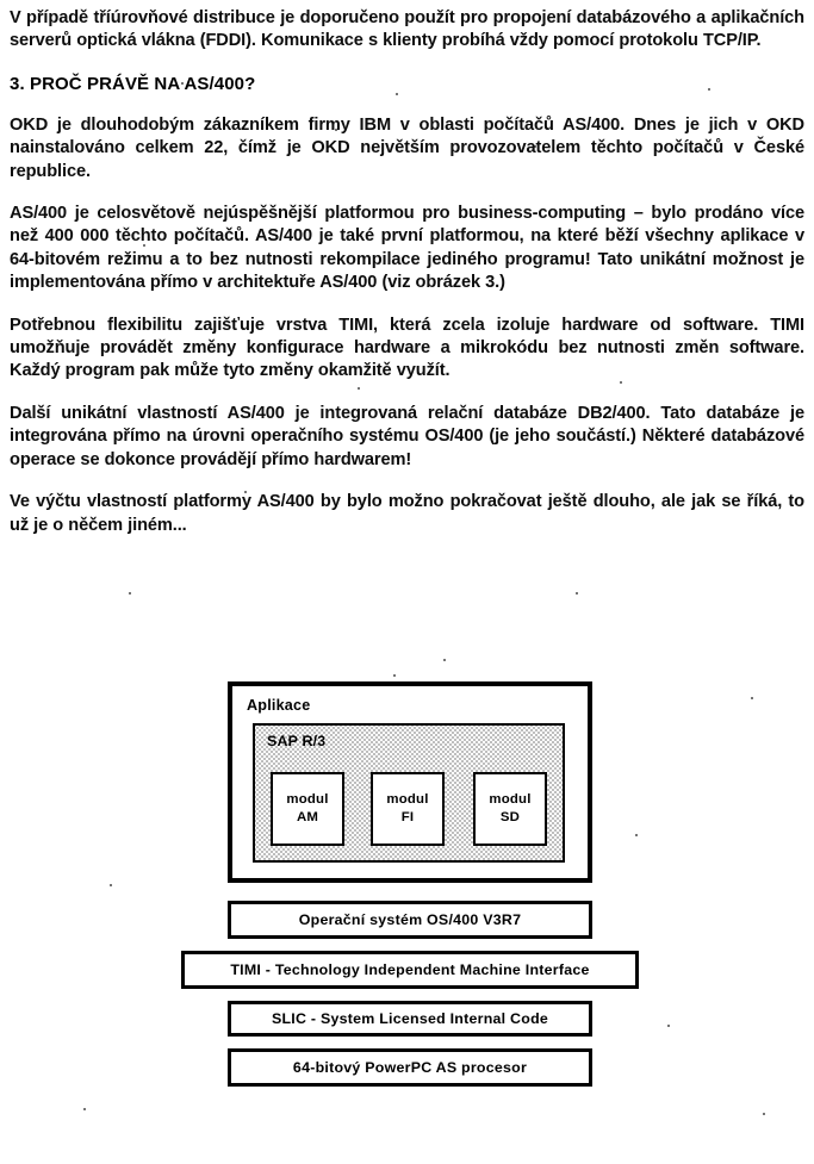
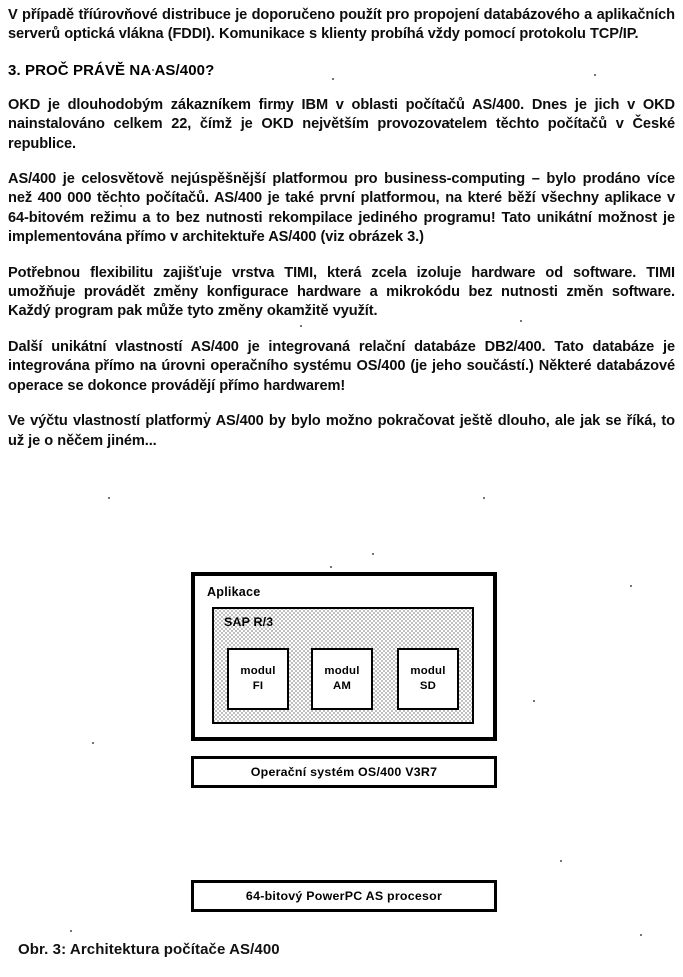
  V případě tříúrovňové distribuce je doporučeno použít pro propojení databázového a aplikačních serverů optická vlákna (FDDI). Komunikace s klienty probíhá vždy pomocí protokolu TCP/IP.
  3. PROČ PRÁVĚ NA AS/400?
  OKD je dlouhodobým zákazníkem firmy IBM v oblasti počítačů AS/400. Dnes je jich v OKD nainstalováno celkem 22, čímž je OKD největším provozovatelem těchto počítačů v České republice.
  AS/400 je celosvětově nejúspěšnější platformou pro business-computing – bylo prodáno více než 400 000 těchto počítačů. AS/400 je také první platformou, na které běží všechny aplikace v 64-bitovém režimu a to bez nutnosti rekompilace jediného programu! Tato unikátní možnost je implementována přímo v architektuře AS/400 (viz obrázek 3.)
  Potřebnou flexibilitu zajišťuje vrstva TIMI, která zcela izoluje hardware od software. TIMI umožňuje provádět změny konfigurace hardware a mikrokódu bez nutnosti změn software. Každý program pak může tyto změny okamžitě využít.
  Další unikátní vlastností AS/400 je integrovaná relační databáze DB2/400. Tato databáze je integrována přímo na úrovni operačního systému OS/400 (je jeho součástí.) Některé databázové operace se dokonce provádějí přímo hardwarem!
  Ve výčtu vlastností platformy AS/400 by bylo možno pokračovat ještě dlouho, ale jak se říká, to už je o něčem jiném...
  Aplikace
  SAP R/3
  modul
- AM
+ FI
  modul
- FI
+ AM
  modul
  SD
  Operační systém OS/400 V3R7
- TIMI - Technology Independent Machine Interface
- SLIC - System Licensed Internal Code
  64-bitový PowerPC AS procesor
+ Obr. 3: Architektura počítače AS/400
